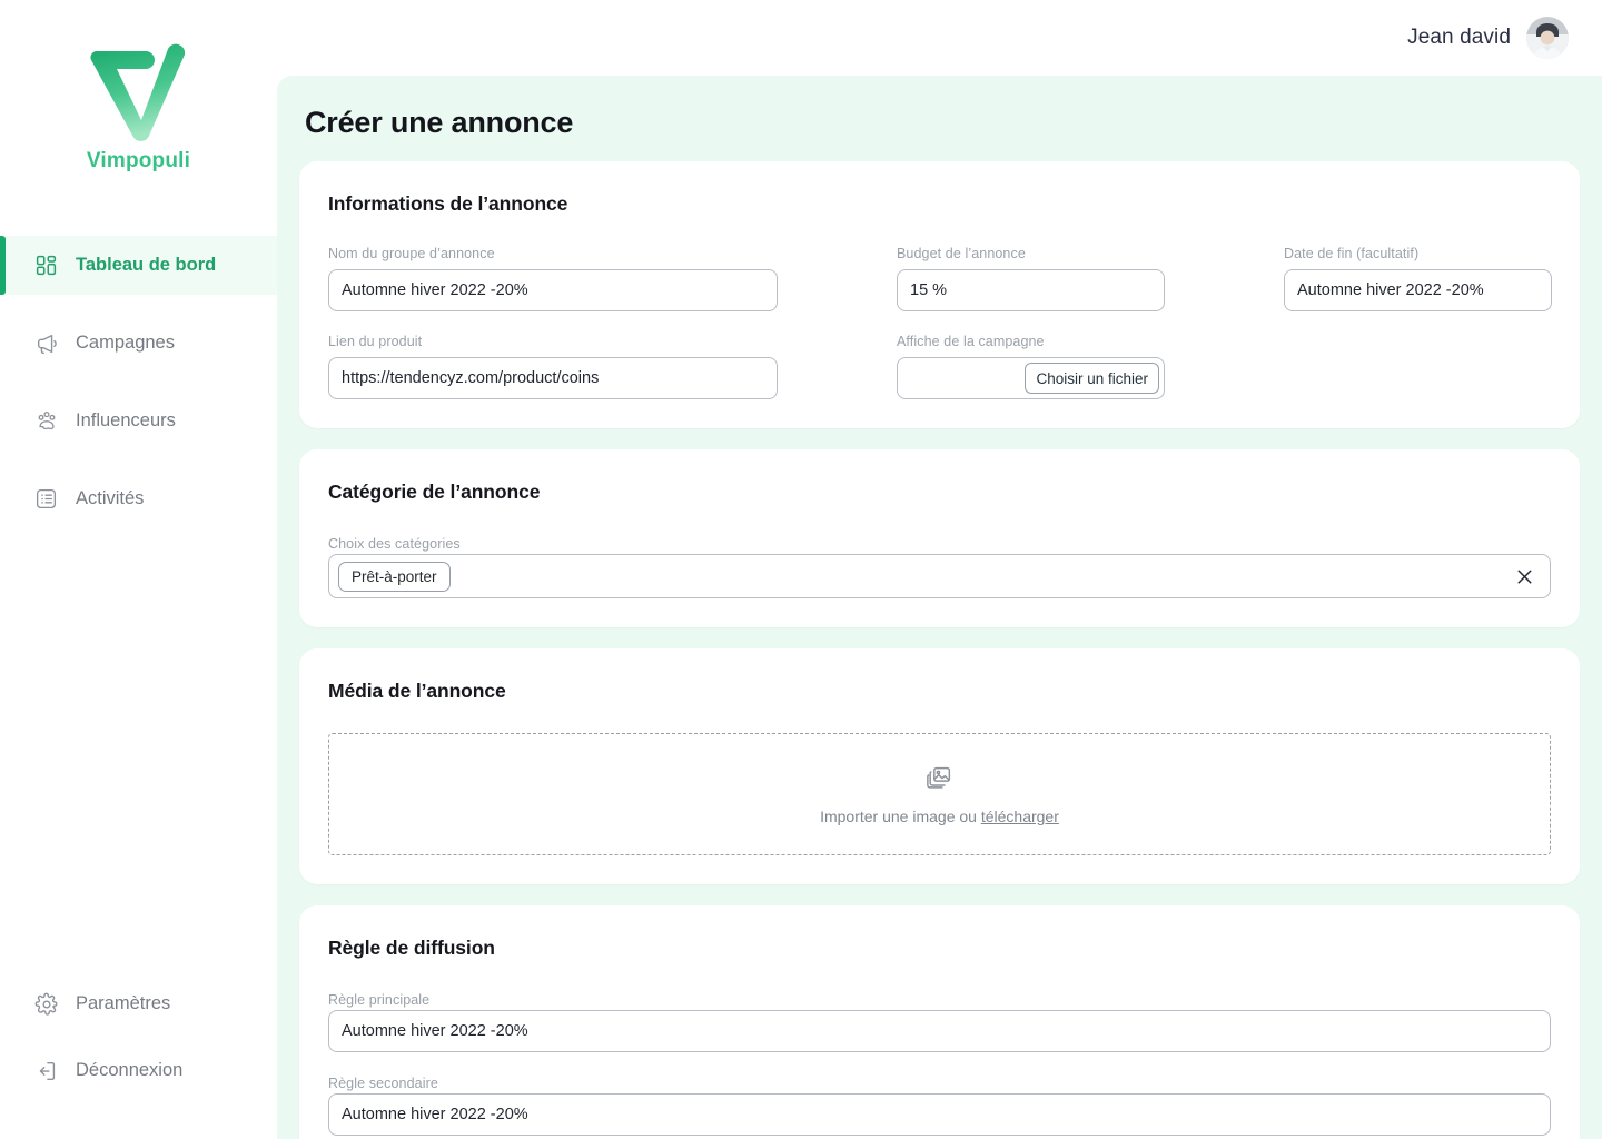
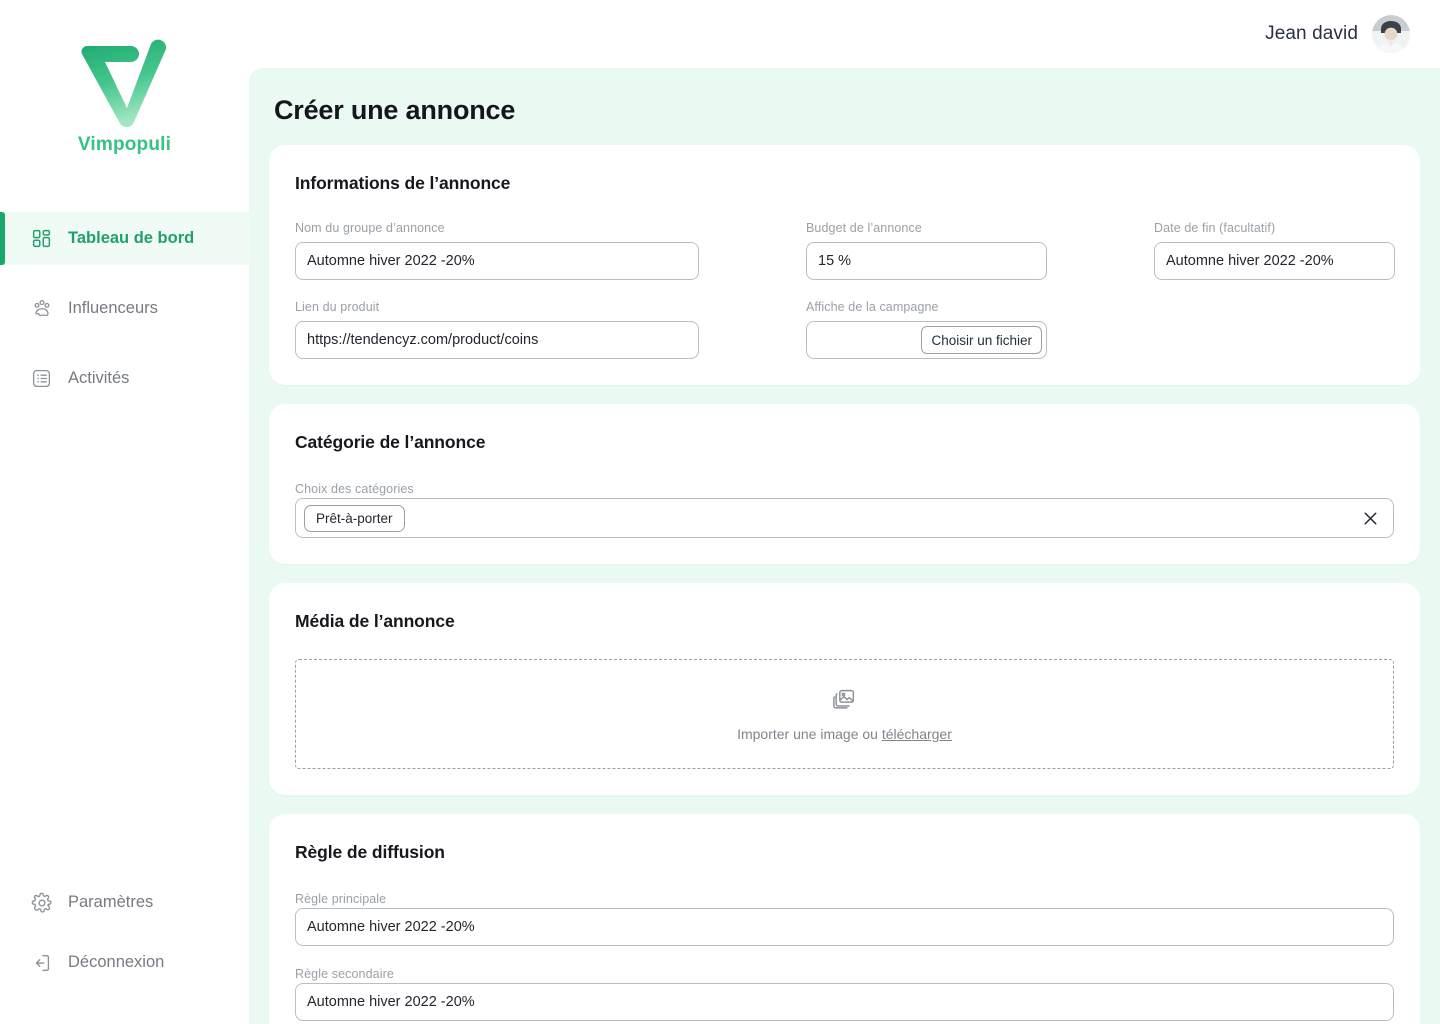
  Vimpopuli
  Tableau de bord
- Campagnes
  Influenceurs
  Activités
  Paramètres
  Déconnexion
  Jean david
  Créer une annonce
  Informations de l’annonce
  Nom du groupe d’annonce
  Automne hiver 2022 -20%
  Budget de l’annonce
  15 %
  Date de fin (facultatif)
  Automne hiver 2022 -20%
  Lien du produit
  https://tendencyz.com/product/coins
  Affiche de la campagne
  Choisir un fichier
  Catégorie de l’annonce
  Choix des catégories
  Prêt-à-porter
  Média de l’annonce
  Importer une image ou télécharger
  Règle de diffusion
  Règle principale Automne hiver 2022 -20%
  Règle secondaire Automne hiver 2022 -20%
